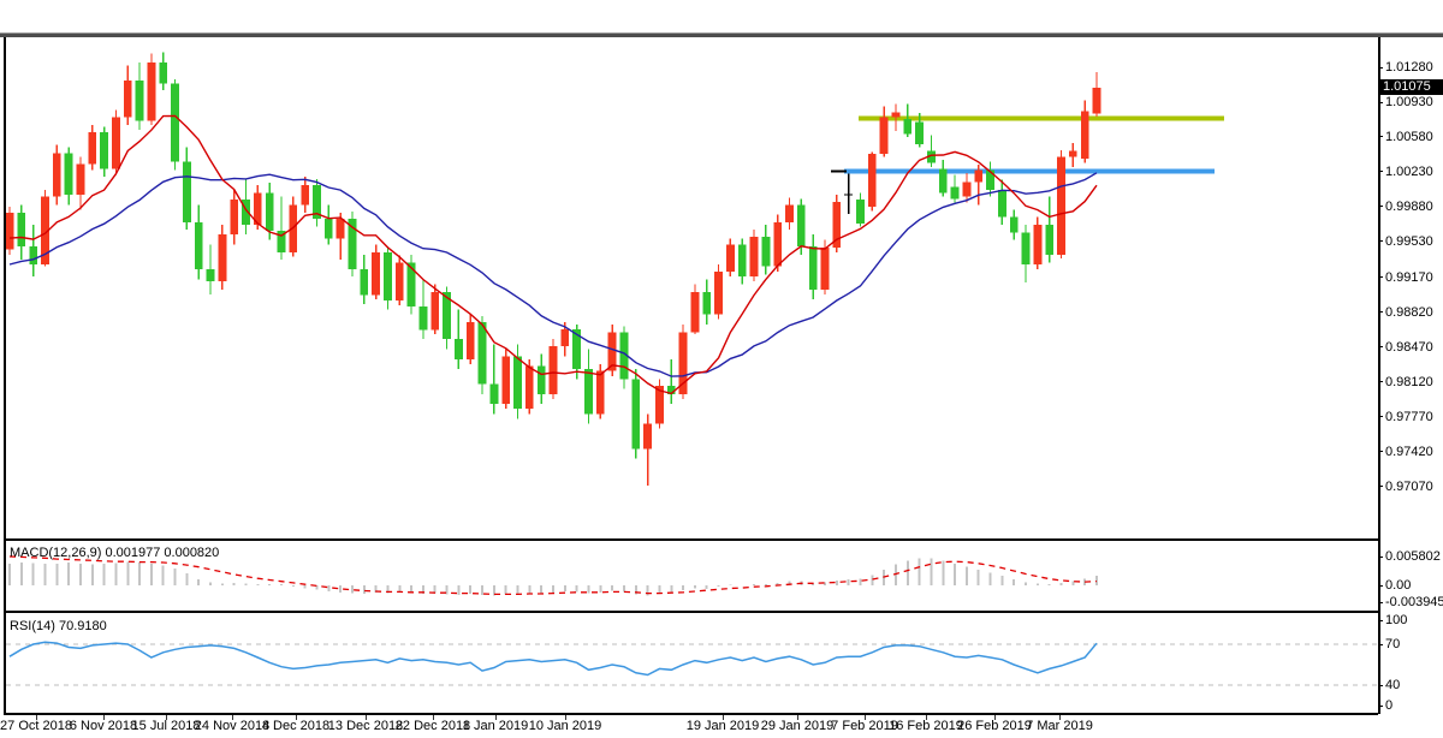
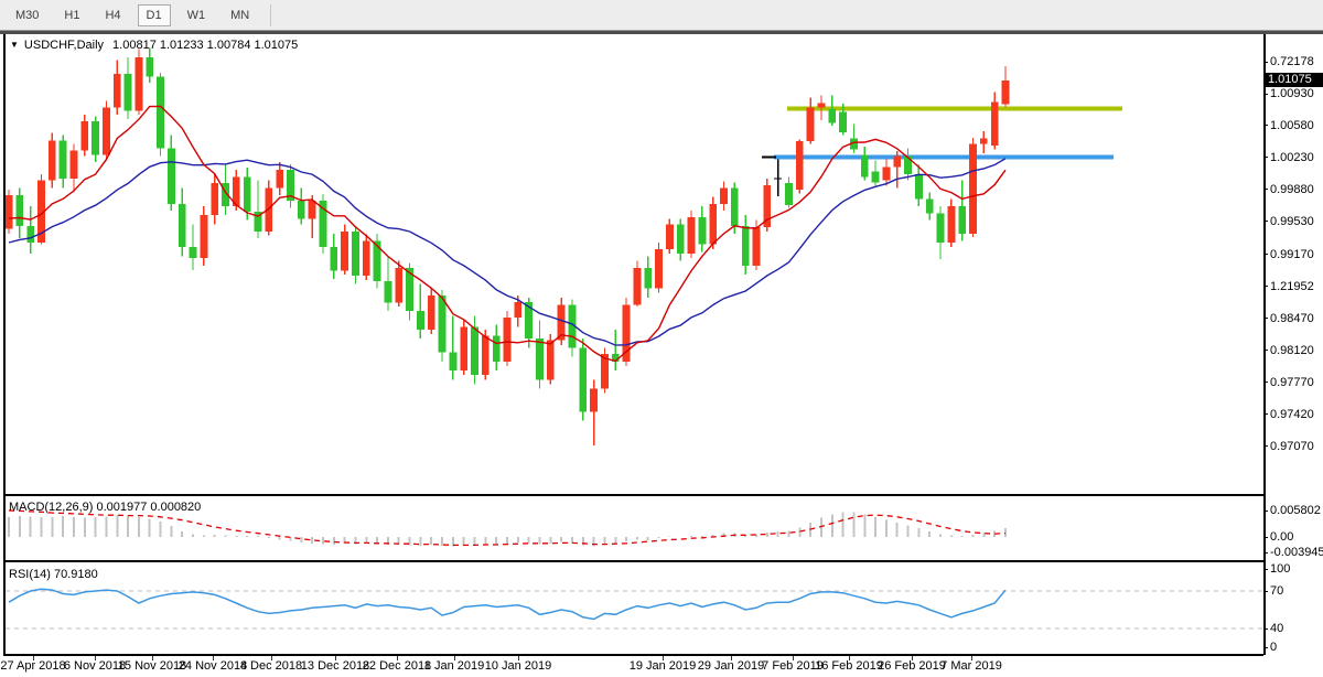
+ M30
+ H1
+ H4
+ D1
+ W1
+ MN
+ ▼ USDCHF,Daily 1.00817 1.01233 1.00784 1.01075
  MACD(12,26,9) 0.001977 0.000820
  RSI(14) 70.9180
  1.01075
- 1.01280
+ 0.72178
  1.00930
  1.00580
  1.00230
  0.99880
  0.99530
  0.99170
- 0.98820
+ 1.21952
  0.98470
  0.98120
  0.97770
  0.97420
  0.97070
  0.005802
  0.00
  -0.003945
  100
  70
  40
  0
- 27 Oct 2018
+ 27 Apr 2018
  6 Nov 2018
- 15 Jul 2018
+ 15 Nov 2018
  24 Nov 2018
  4 Dec 2018
  13 Dec 2018
  22 Dec 2018
  1 Jan 2019
  10 Jan 2019
  19 Jan 2019
  29 Jan 2019
  7 Feb 2019
  16 Feb 2019
  26 Feb 2019
  7 Mar 2019
